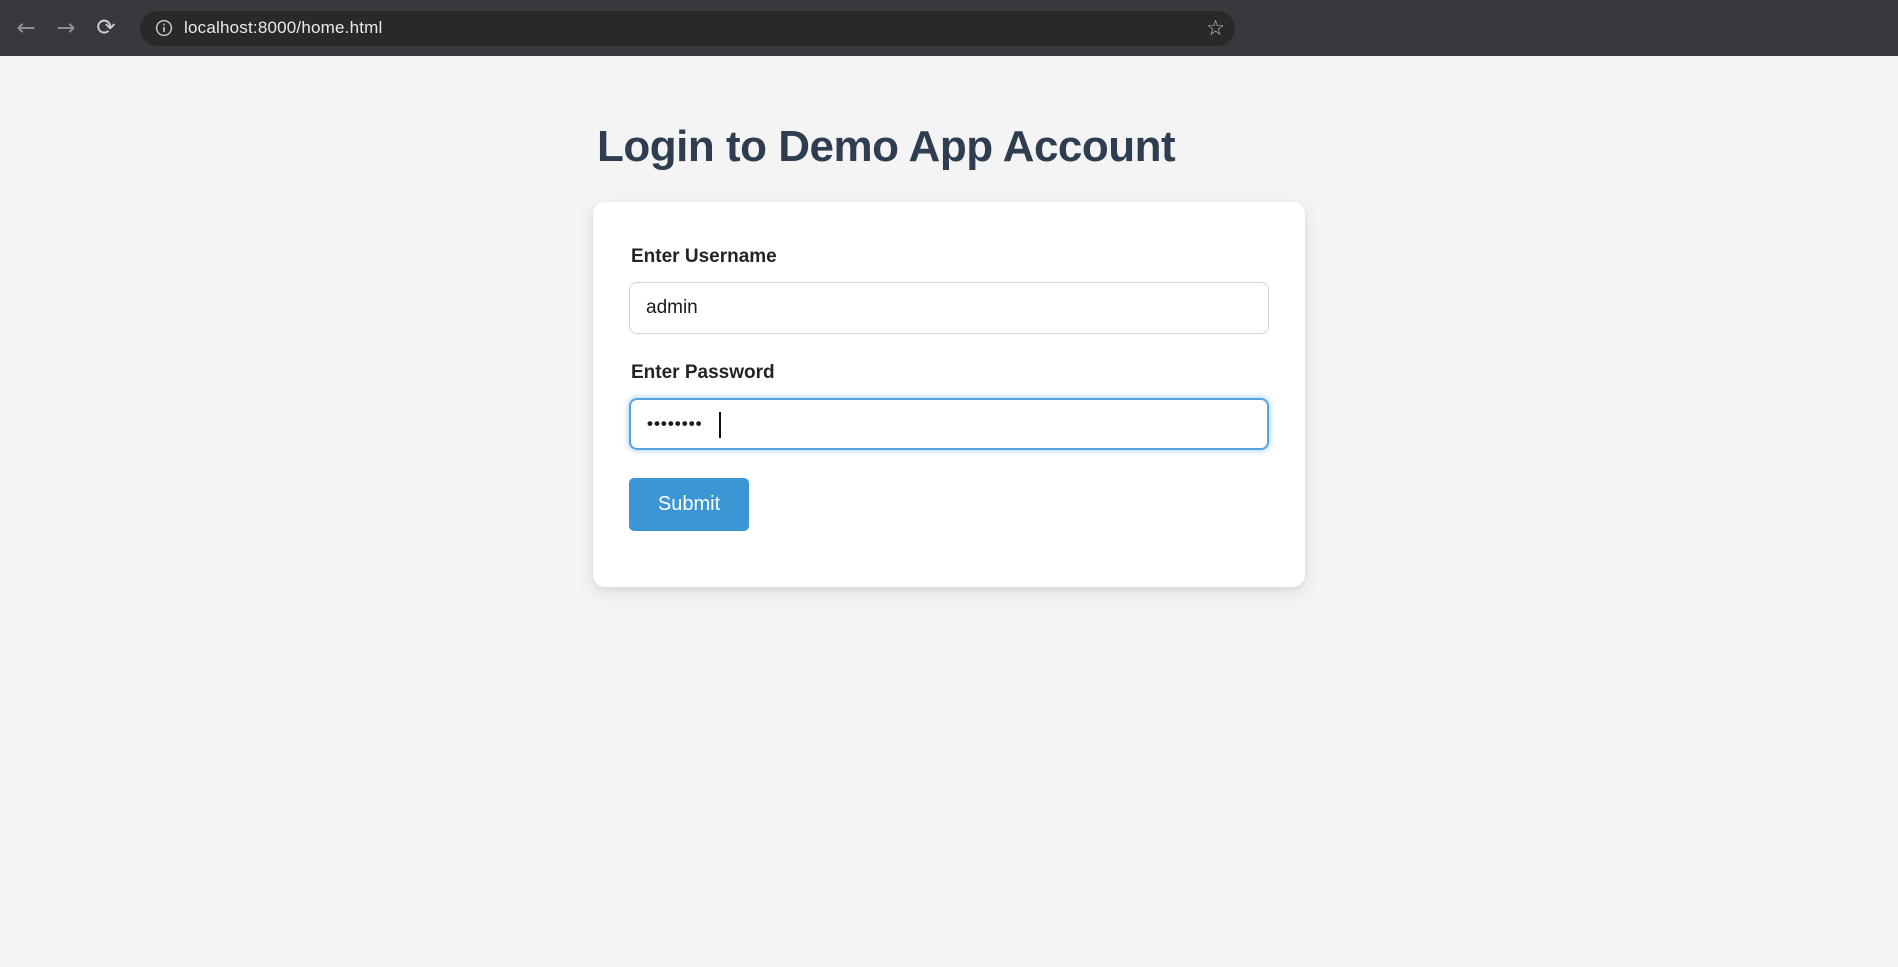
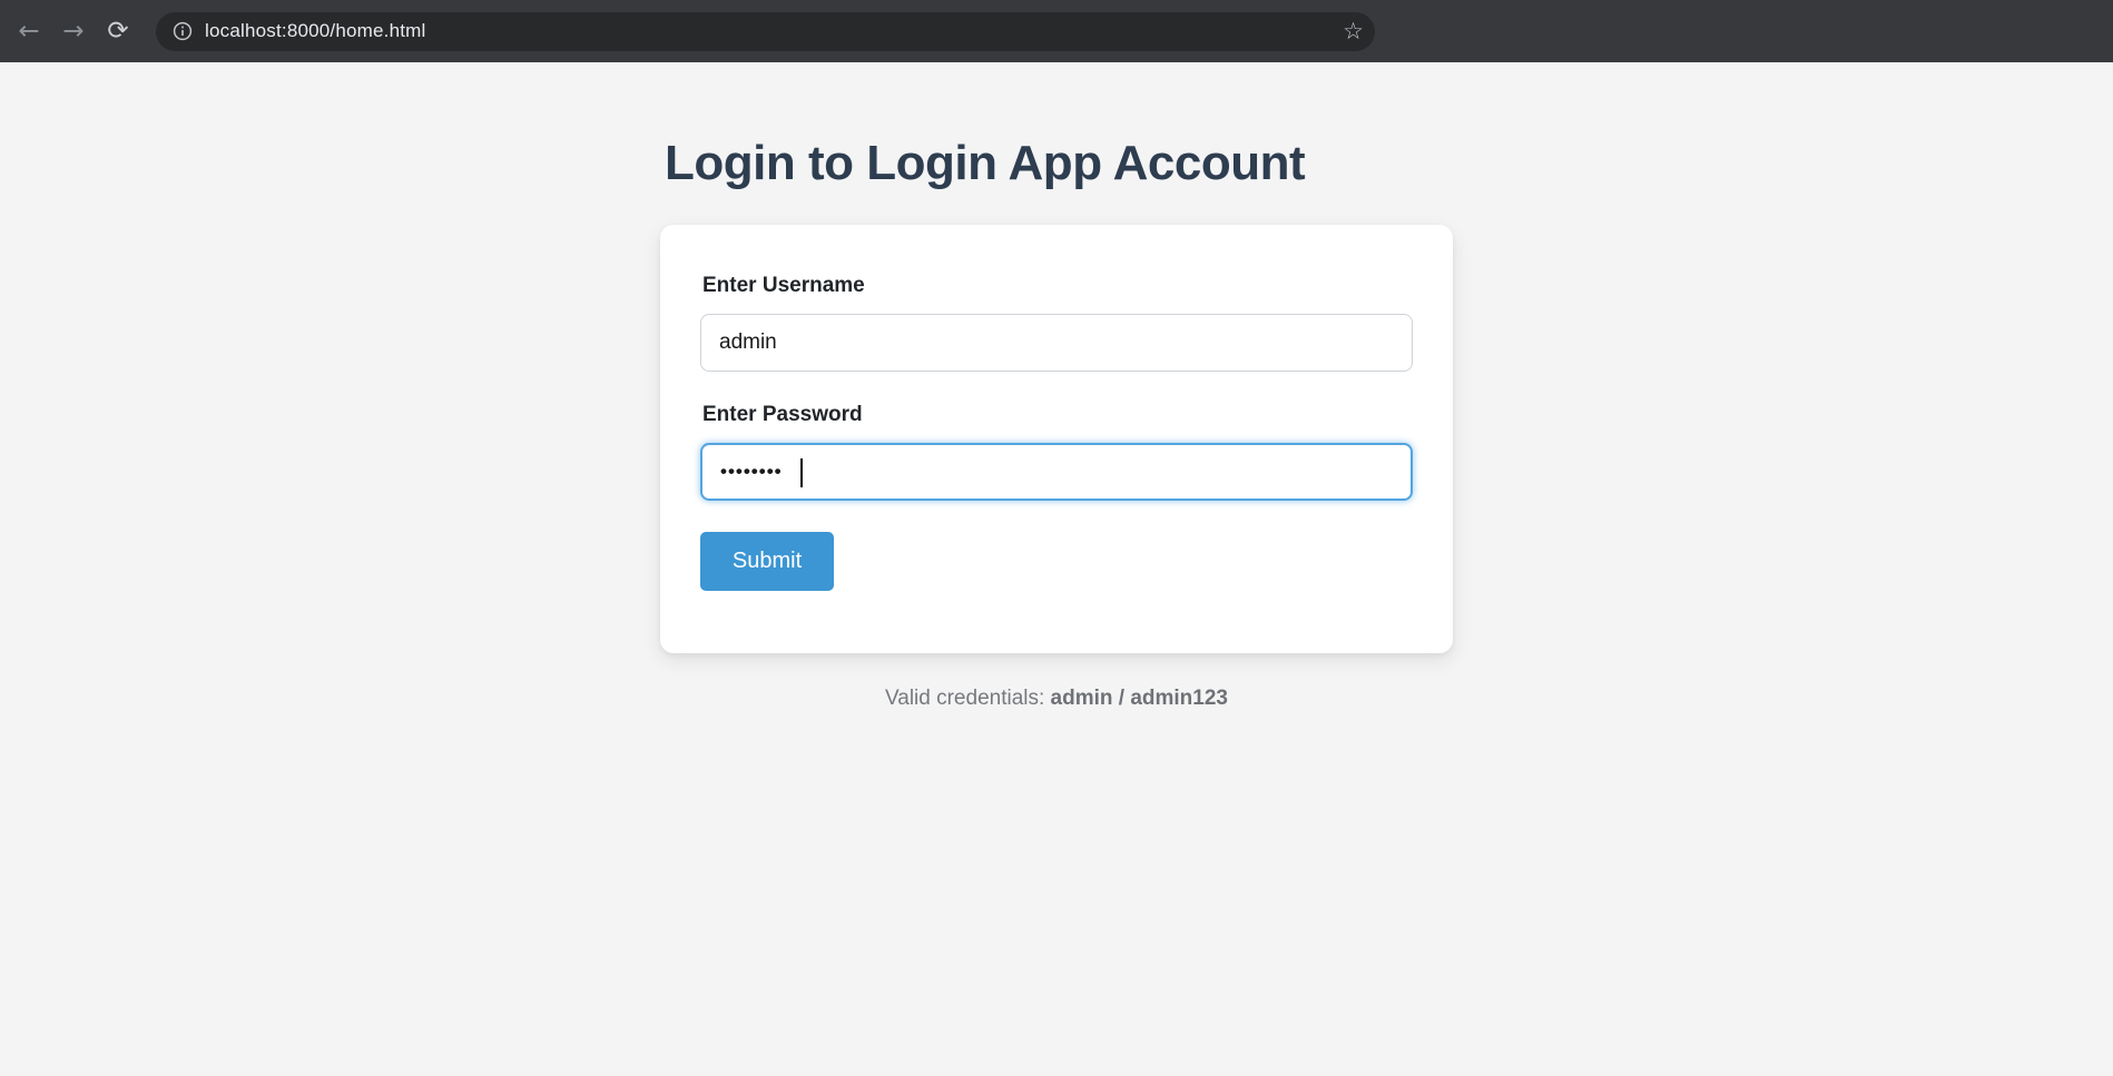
  ←
  →
  ⟳
  localhost:8000/home.html
  ☆
- Login to Demo App Account
+ Login to Login App Account
  Enter Username
  admin
  Enter Password
  ••••••••
  Submit
+ Valid credentials: admin / admin123
